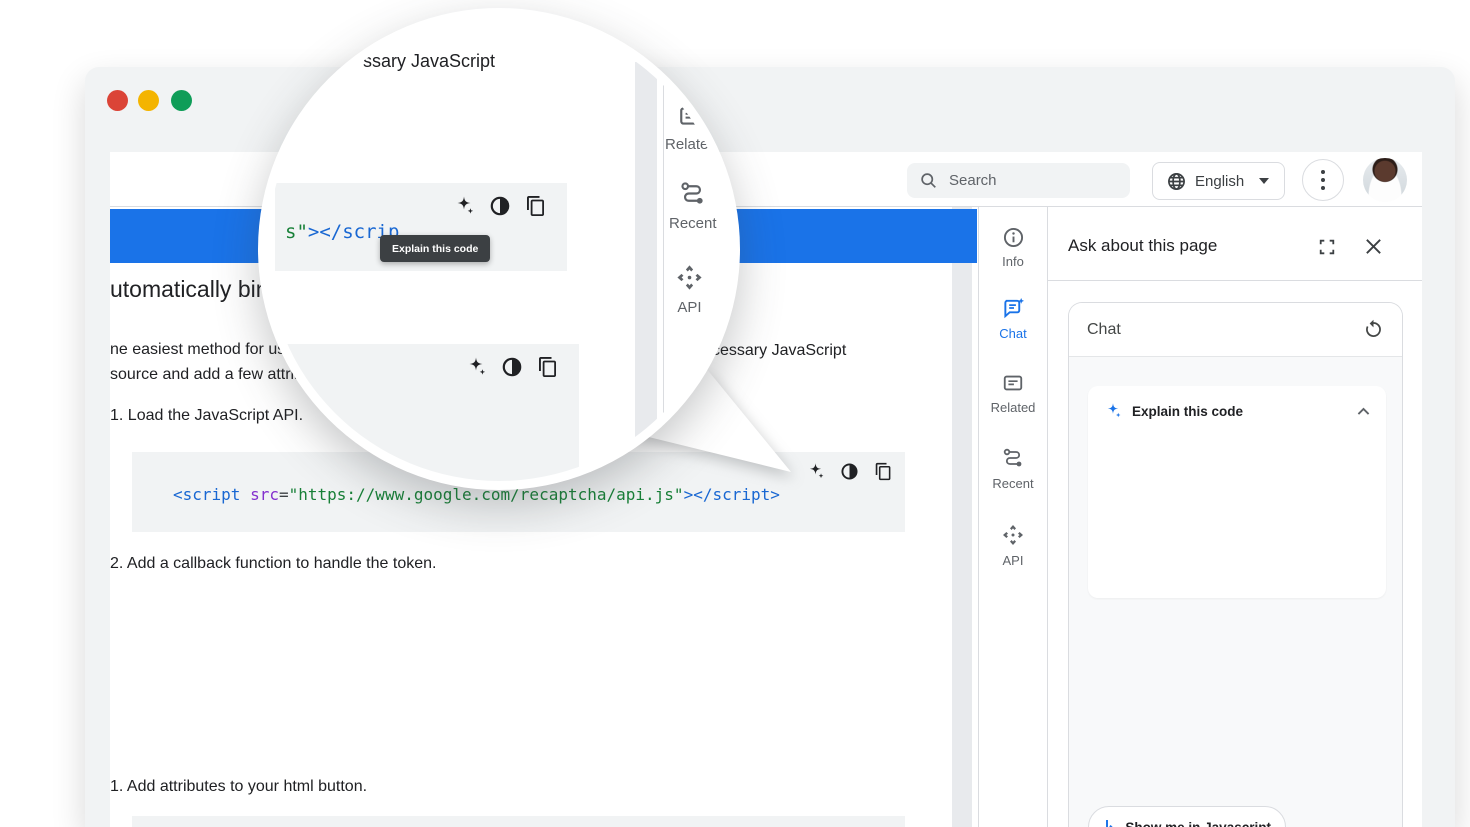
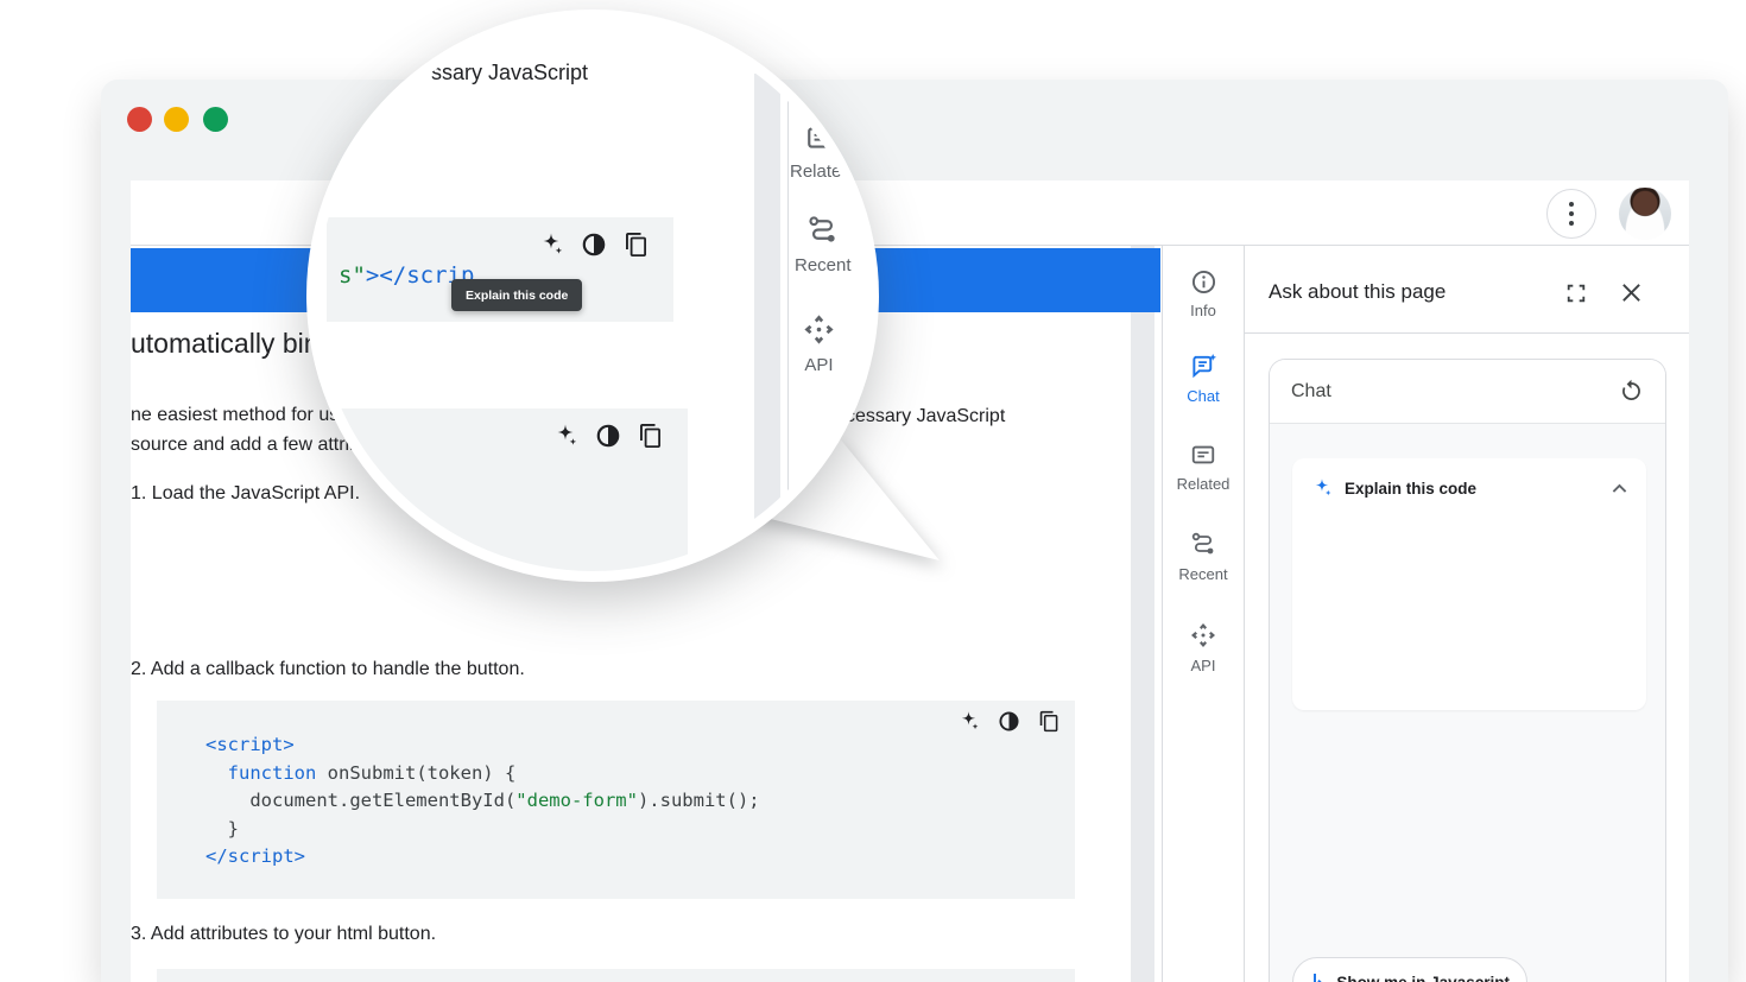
- Search
- English
  utomatically bin
  ne easiest method for us
  cessary JavaScript
  source and add a few att
  1. Load the JavaScript A
- <script src="https://www.google.com/recaptcha/api.js"></script>
- 2. Add a callback function to handle the token.
+ 2. Add a callback function to handle the button.
+ <script> function onSubmit(token) { document.getElementById("demo-form").submit(); } </script>
- 1. Add attributes to your html button.
+ 3. Add attributes to your html button.
  Info
  Chat
  Related
  Recent
  API
  Ask about this page
  Chat
  Explain this code
  ssary JavaScript
  Related
  Recent
  API
  s"></scrip
  Explain this code
